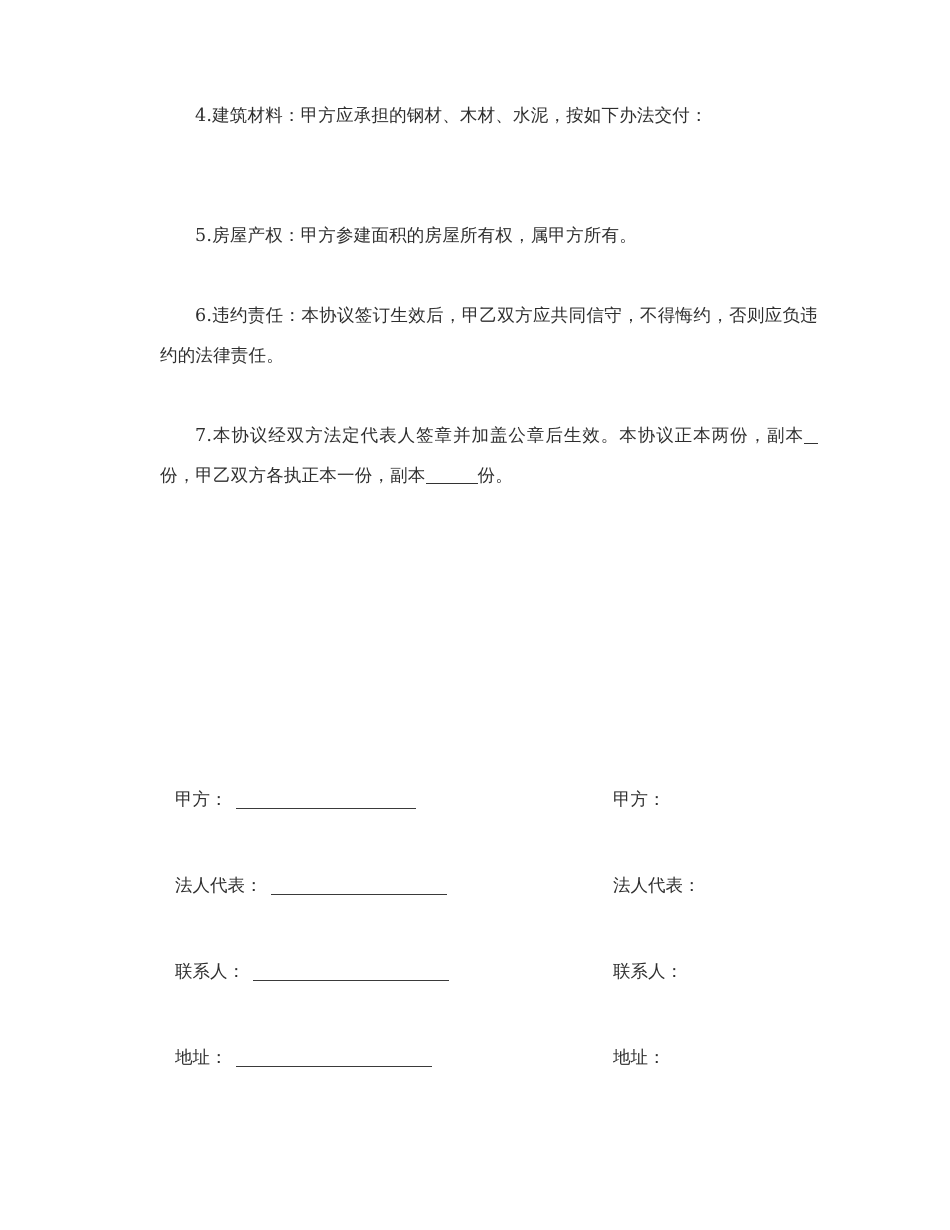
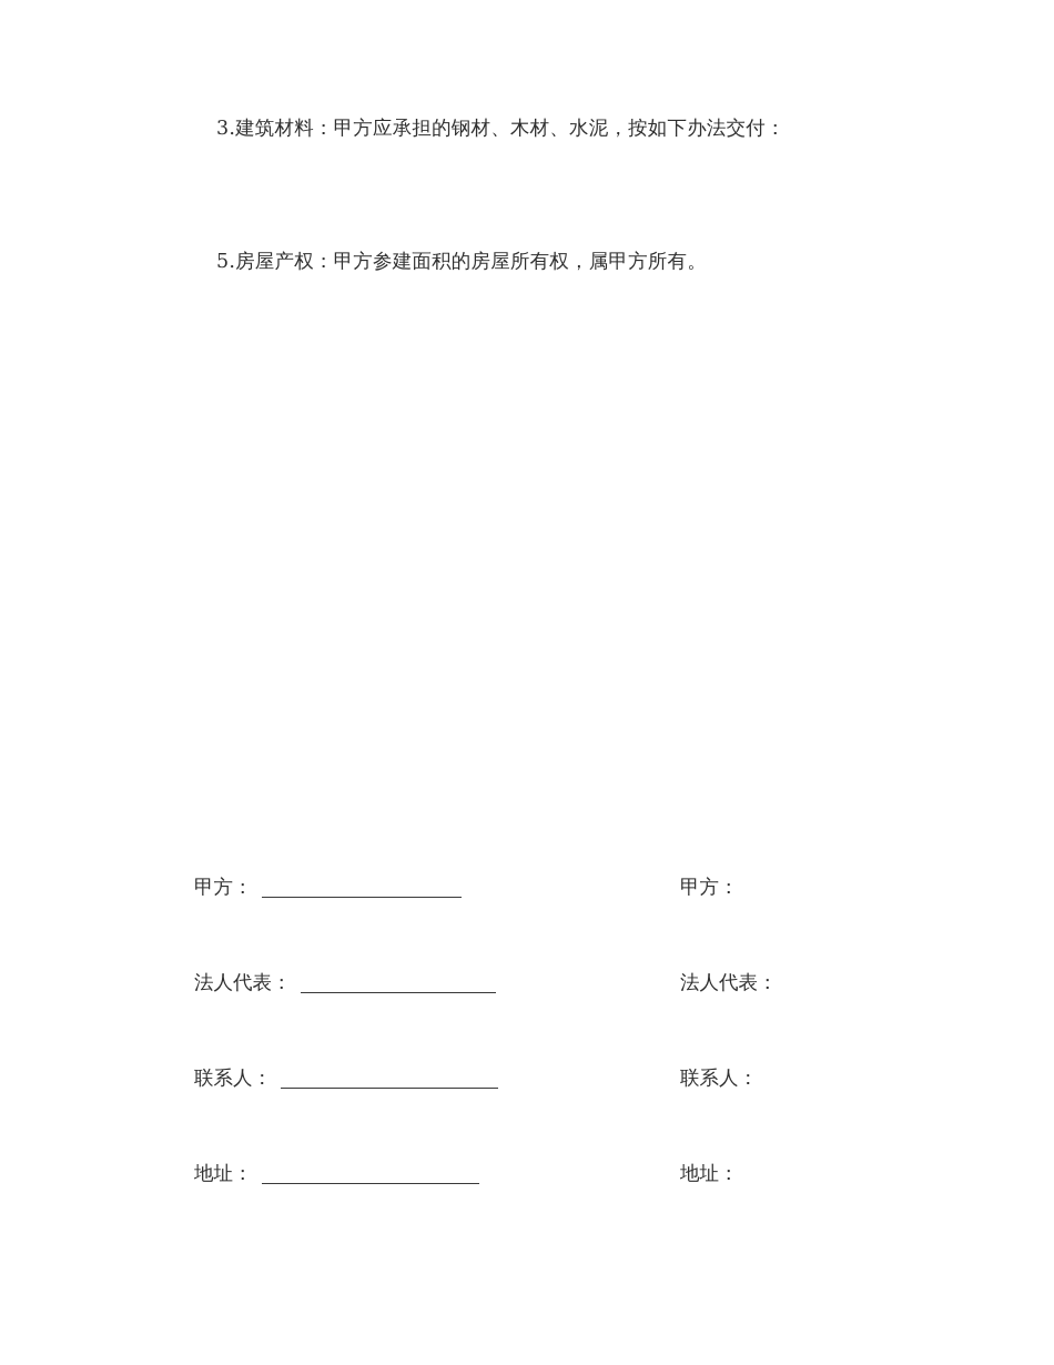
- 4.建筑材料：甲方应承担的钢材、木材、水泥，按如下办法交付：
+ 3.建筑材料：甲方应承担的钢材、木材、水泥，按如下办法交付：
  5.房屋产权：甲方参建面积的房屋所有权，属甲方所有。
- 6.违约责任：本协议签订生效后，甲乙双方应共同信守，不得悔约，否则应负违约的法律责任。
- 7.本协议经双方法定代表人签章并加盖公章后生效。本协议正本两份，副本份，甲乙双方各执正本一份，副本 份。
  甲方：
  甲方：
  法人代表：
  法人代表：
  联系人：
  联系人：
  地址：
  地址：
